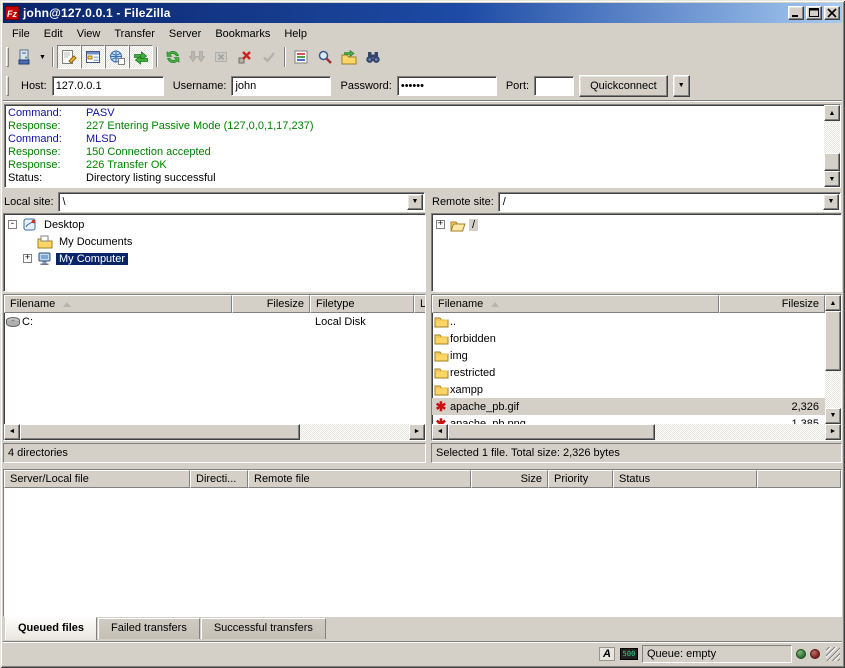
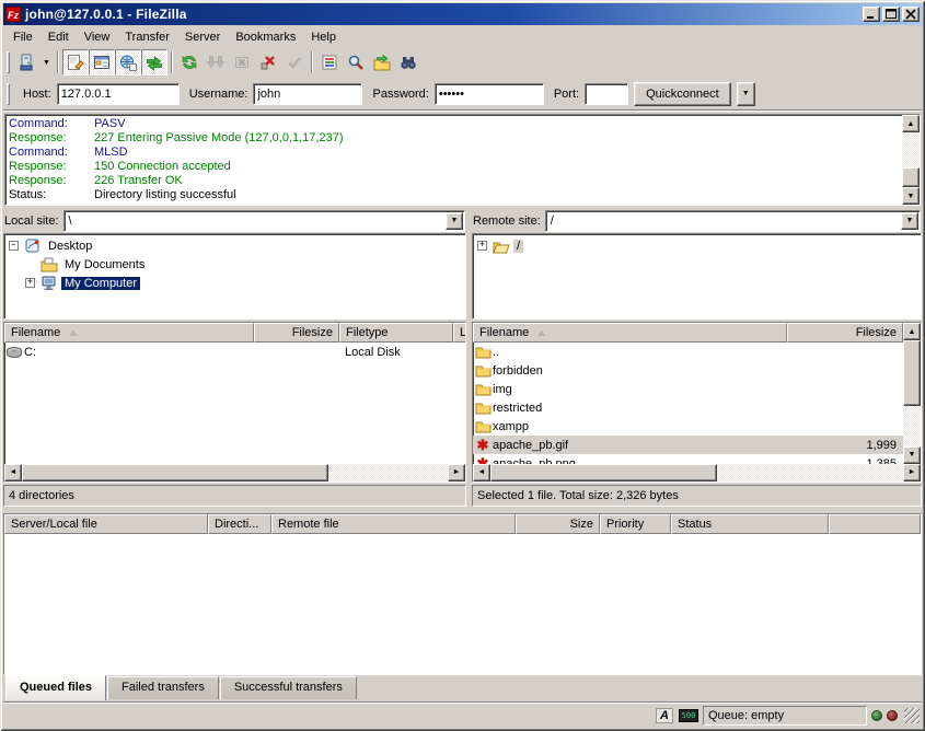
  Fz
  john@127.0.0.1 - FileZilla
  File
  Edit
  View
  Transfer
  Server
  Bookmarks
  Help
  Host:
  127.0.0.1
  Username:
  john
  Password:
  ••••••
  Port:
  Quickconnect
  Command:
  PASV
  Response:
  227 Entering Passive Mode (127,0,0,1,17,237)
  Command:
  MLSD
  Response:
  150 Connection accepted
  Response:
  226 Transfer OK
  Status:
  Directory listing successful
  Local site:
  \
  -
  Desktop
  My Documents
  +
  My Computer
  Remote site:
  /
  +
  /
  Filename
  Filesize
  Filetype
  L
  C:
  Local Disk
  Filename
  Filesize
  ..
  forbidden
  img
  restricted
  xampp
  ✱
  apache_pb.gif
- 2,326
+ 1,999
  4 directories
  Selected 1 file. Total size: 2,326 bytes
  Server/Local file
  Directi...
  Remote file
  Size
  Priority
  Status
  Queued files
  Failed transfers
  Successful transfers
  A
  500
  Queue: empty
